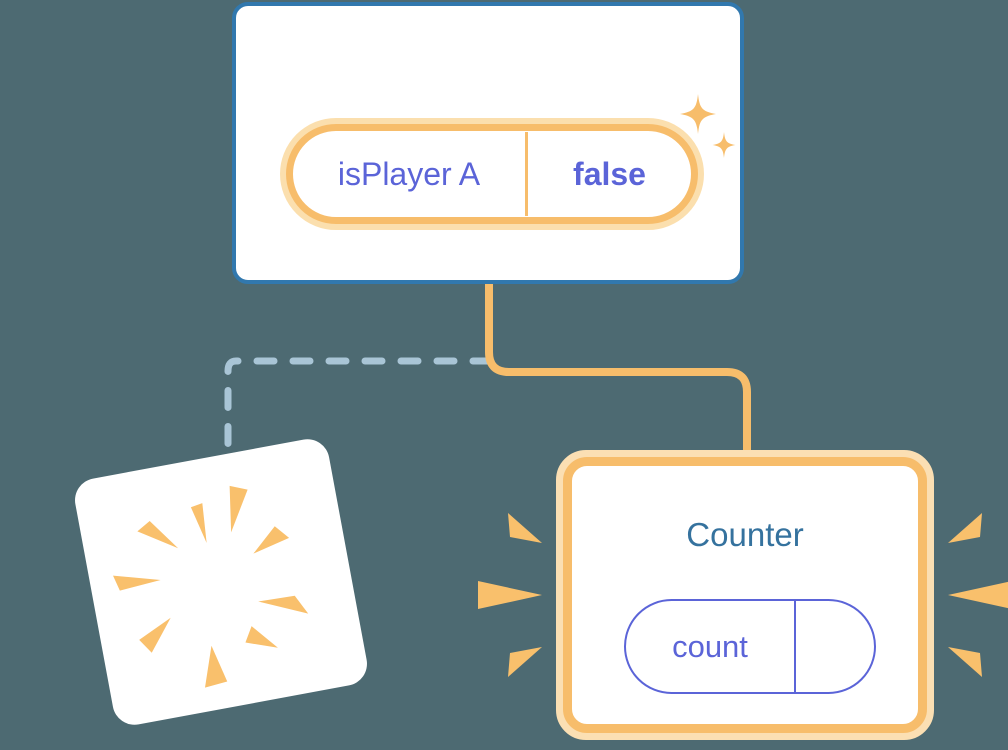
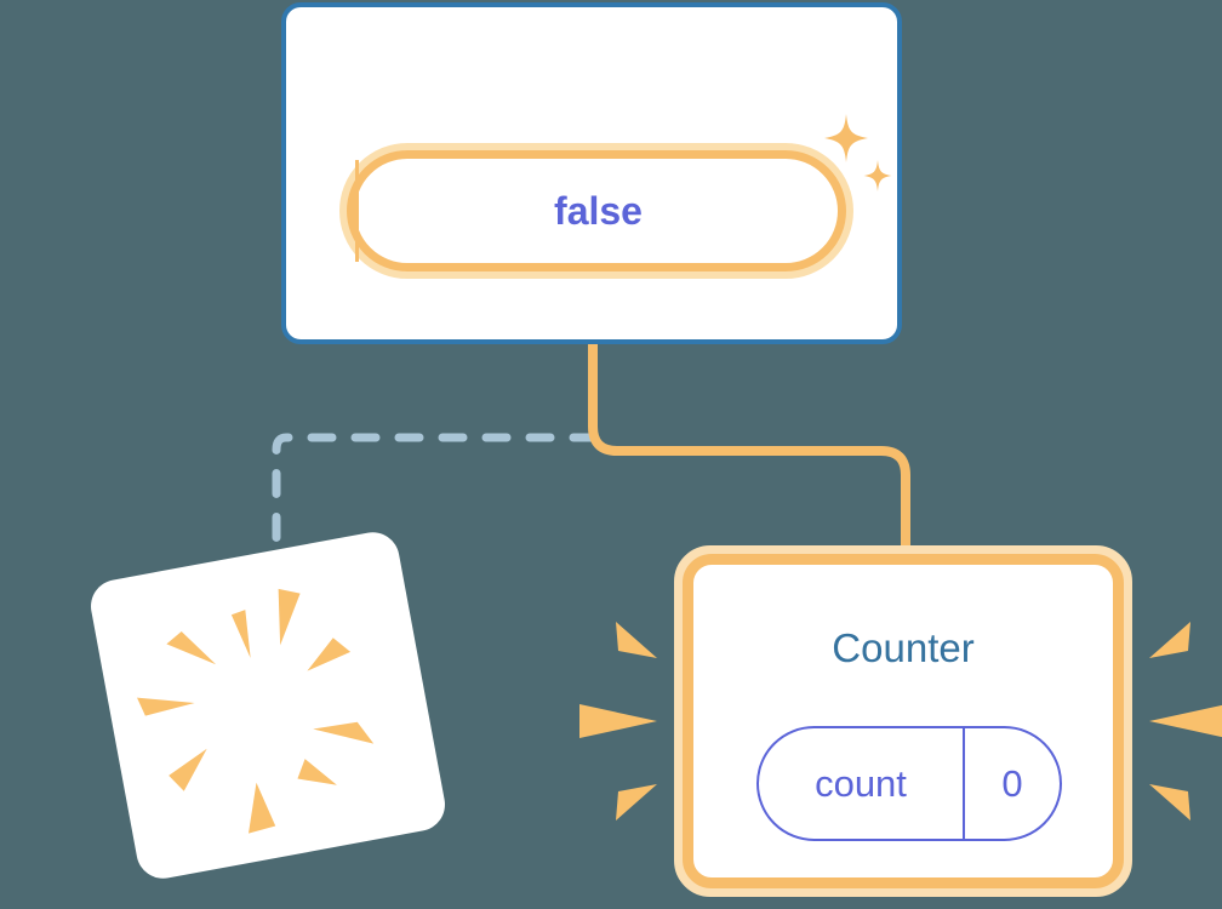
- isPlayer A
  false
  Counter
  count
+ 0
